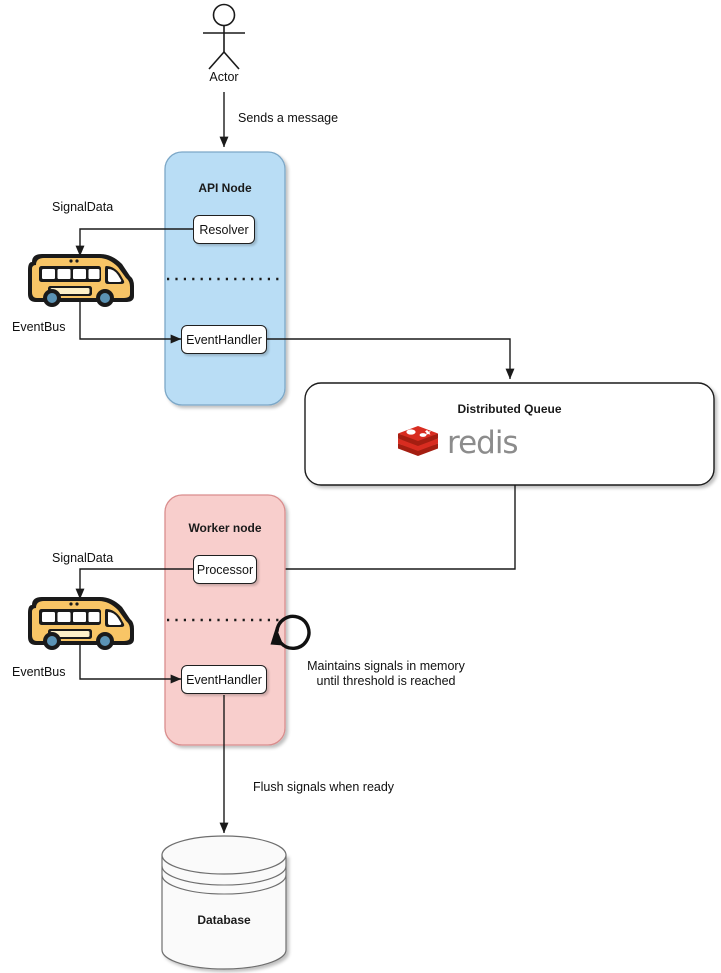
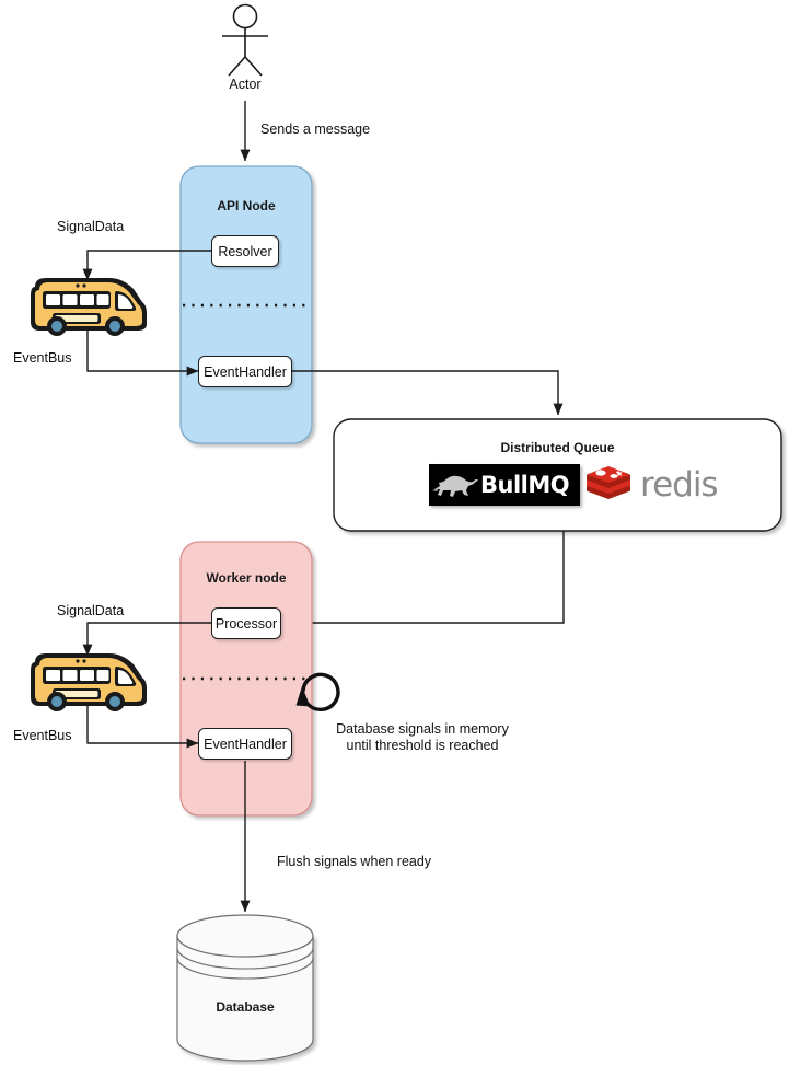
  Actor
  Sends a message
  API Node
  Resolver
  EventHandler
  SignalData
  EventBus
  Distributed Queue
+ BullMQ
  redis
  Worker node
  Processor
  EventHandler
  SignalData
  EventBus
- Maintains signals in memory until threshold is reached
+ Database signals in memory until threshold is reached
  Flush signals when ready
  Database
